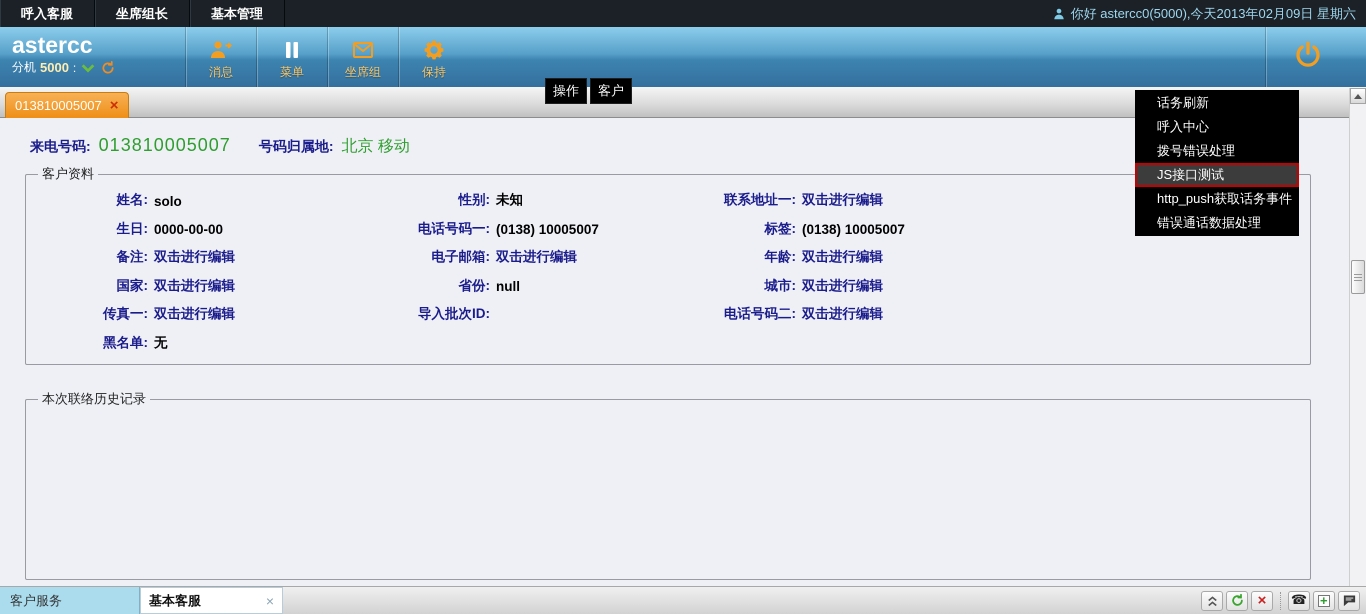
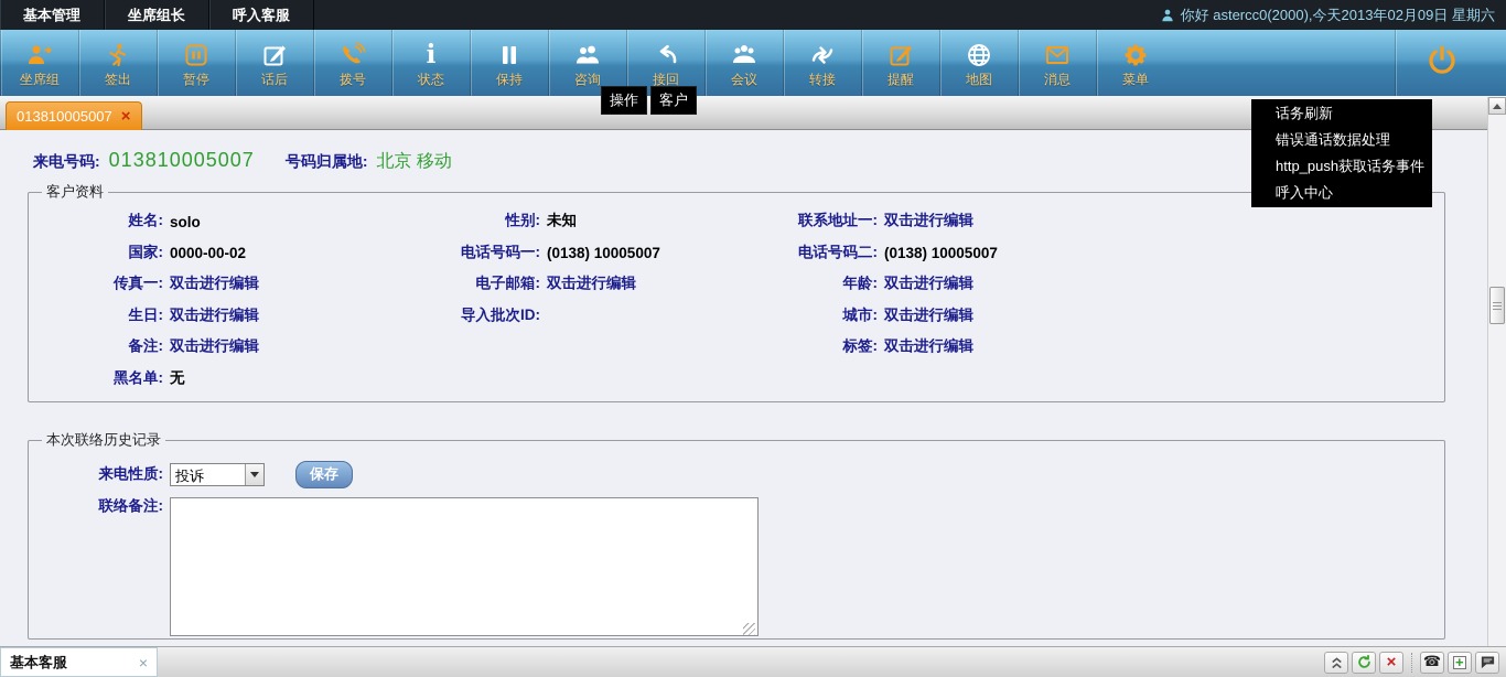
- 呼入客服
+ 基本管理
  坐席组长
- 基本管理
+ 呼入客服
- 你好 astercc0(5000),今天2013年02月09日 星期六
+ 你好 astercc0(2000),今天2013年02月09日 星期六
- astercc
- 分机
- 5000
- :
- 消息
+ 坐席组
+ 签出
+ 暂停
+ 话后
+ 拨号
+ i
+ 状态
- 菜单
+ 保持
+ 咨询
+ 接回
+ 会议
+ 转接
+ 提醒
+ 地图
- 坐席组
+ 消息
- 保持
+ 菜单
  013810005007
  ×
  操作
  客户
  来电号码:
  013810005007
  号码归属地:
  北京 移动
  客户资料
  姓名:
  solo
- 生日:
+ 国家:
- 0000-00-00
+ 0000-00-02
- 备注:
+ 传真一:
  双击进行编辑
- 国家:
+ 生日:
  双击进行编辑
- 传真一:
+ 备注:
  双击进行编辑
  黑名单:
  无
  性别:
  未知
  电话号码一:
  (0138) 10005007
  电子邮箱:
  双击进行编辑
- 省份:
- null
  导入批次ID:
  联系地址一:
  双击进行编辑
- 标签:
+ 电话号码二:
  (0138) 10005007
  年龄:
  双击进行编辑
  城市:
  双击进行编辑
- 电话号码二:
+ 标签:
  双击进行编辑
  本次联络历史记录
+ 来电性质:
+ 投诉
+ 保存
+ 联络备注:
  话务刷新
- 呼入中心
+ 错误通话数据处理
- 拨号错误处理
- JS接口测试
  http_push获取话务事件
- 错误通话数据处理
+ 呼入中心
- 客户服务
  基本客服
  ×
  ×
  ☎
  +
